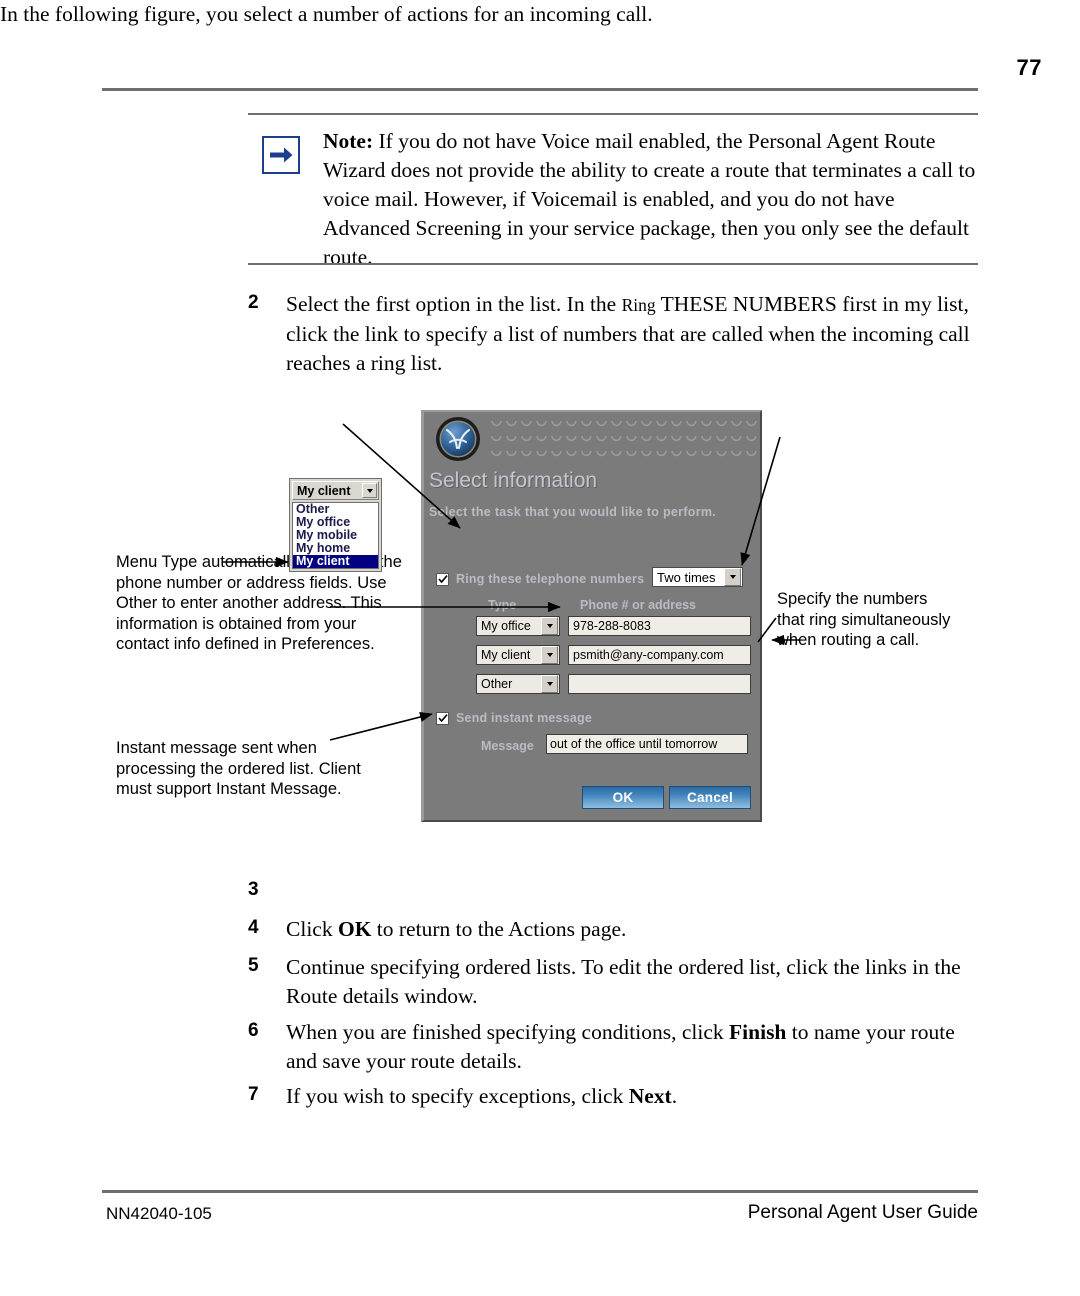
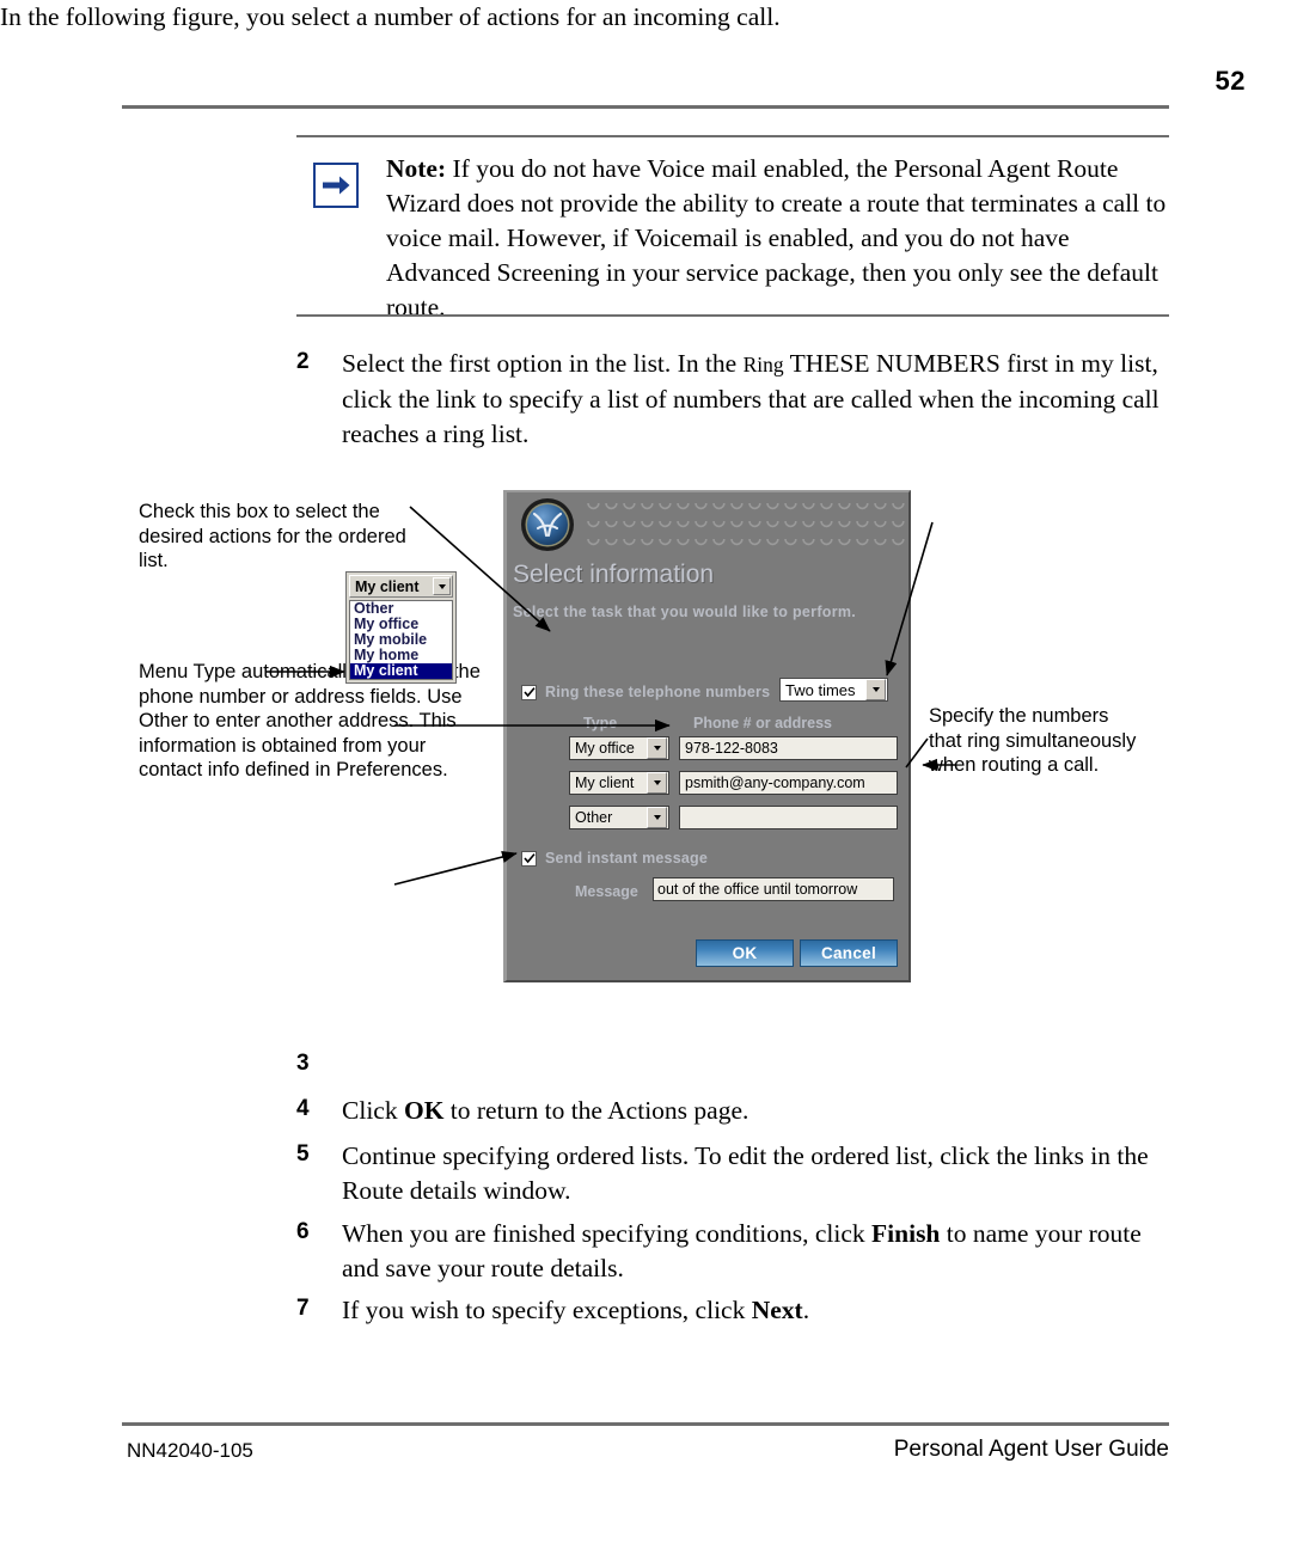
- 77
+ 52
  Note: If you do not have Voice mail enabled, the Personal Agent Route Wizard does not provide the ability to create a route that terminates a call to voice mail. However, if Voicemail is enabled, and you do not have Advanced Screening in your service package, then you only see the default route.
  2
  Select the first option in the list. In the Ring THESE NUMBERS first in my list, click the link to specify a list of numbers that are called when the incoming call reaches a ring list.
  In the following figure, you select a number of actions for an incoming call.
+ Check this box to select the desired actions for the ordered list.
  Menu Type auhe phone number or address fields. Use Other to enter another address. This information is obtained from your contact info defined in Preferences.
- Instant message sent when processing the ordered list. Client must support Instant Message.
  Specify the numbers that ring simultaneously en routing a call.
  My client
  Other
  My office
  My mobile
  My home
  My client
  Select information
  Slect the task that you would like to perform.
  Ring these telephone numbers
  Two times
  Type
  Phone # or address
  My office
- 978-288-8083
+ 978-122-8083
  My client
  psmith@any-company.com
  Other
  Send instant message
  Message
  out of the office until tomorrow
  OK
  Cancel
  3
  4
  Click OK to return to the Actions page.
  5
  Continue specifying ordered lists. To edit the ordered list, click the links in the Route details window.
  6
  When you are finished specifying conditions, click Finish to name your route and save your route details.
  7
  If you wish to specify exceptions, click Next.
  NN42040-105
  Personal Agent User Guide
